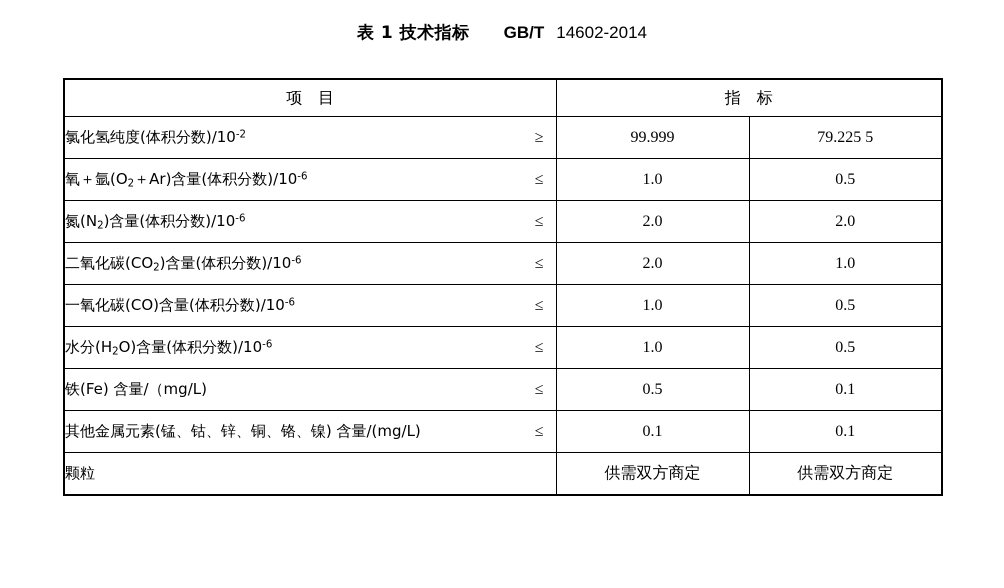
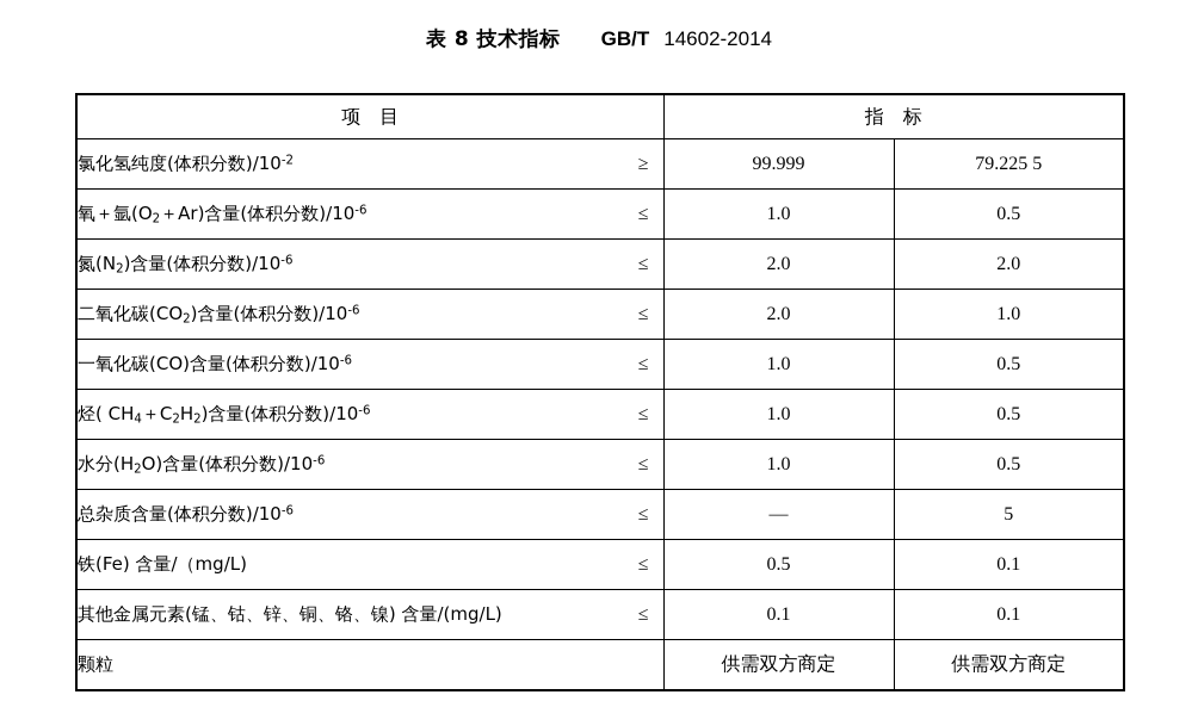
- 表 1 技术指标 GB/T 14602-2014
+ 表 8 技术指标 GB/T 14602-2014
  项 目	指 标
  氯化氢纯度(体积分数)/10-2 ≥	99.999	79.225 5
  氧＋氩(O2＋Ar)含量(体积分数)/10-6 ≤	1.0	0.5
  氮(N2)含量(体积分数)/10-6 ≤	2.0	2.0
  二氧化碳(CO2)含量(体积分数)/10-6 ≤	2.0	1.0
  一氧化碳(CO)含量(体积分数)/10-6 ≤	1.0	0.5
+ 烃( CH4＋C2H2)含量(体积分数)/10-6 ≤	1.0	0.5
  水分(H2O)含量(体积分数)/10-6 ≤	1.0	0.5
+ 总杂质含量(体积分数)/10-6 ≤	—	5
  铁(Fe) 含量/（mg/L) ≤	0.5	0.1
  其他金属元素(锰、钴、锌、铜、铬、镍) 含量/(mg/L) ≤	0.1	0.1
  颗粒	供需双方商定	供需双方商定
